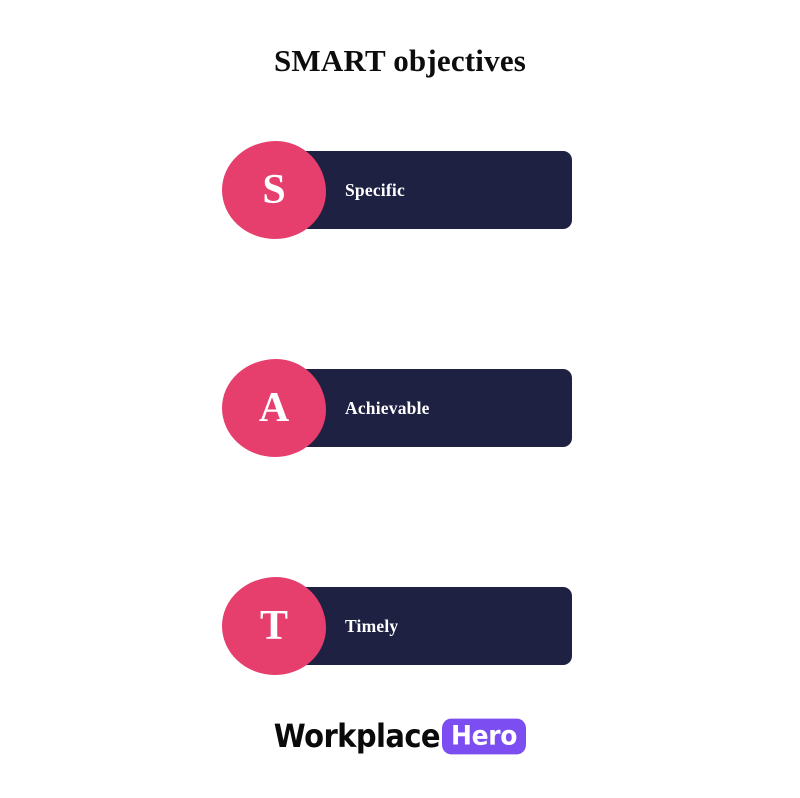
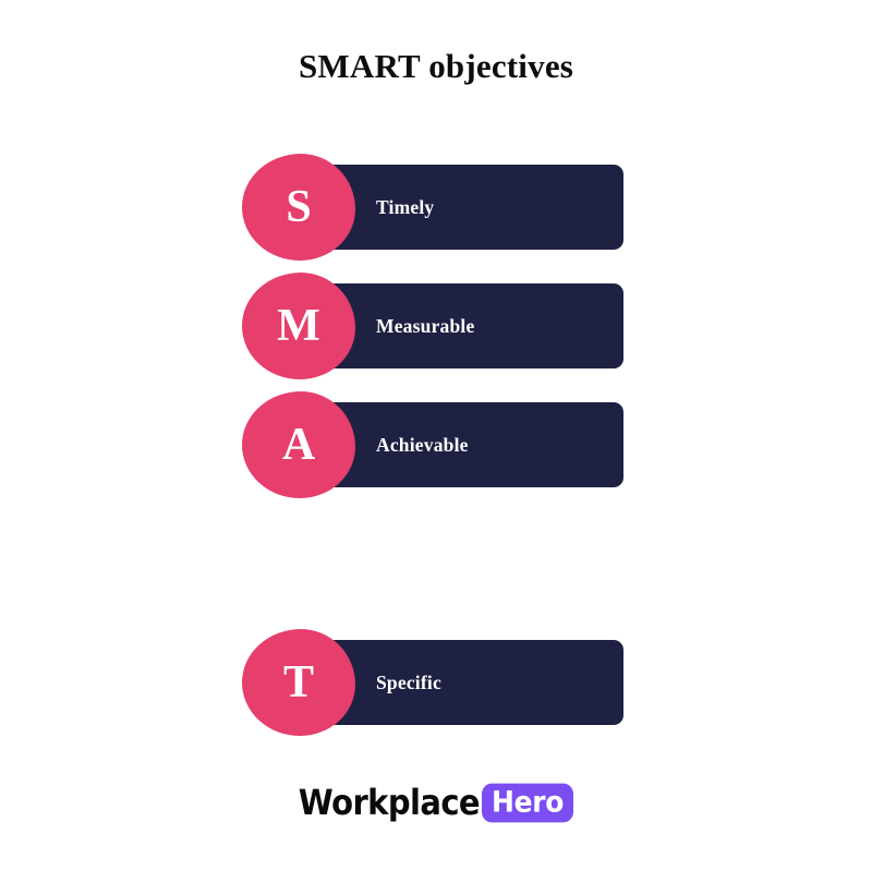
  SMART objectives
- Specific
+ Timely
  S
+ Measurable
+ M
  Achievable
  A
- Timely
+ Specific
  T
  Workplace Hero
